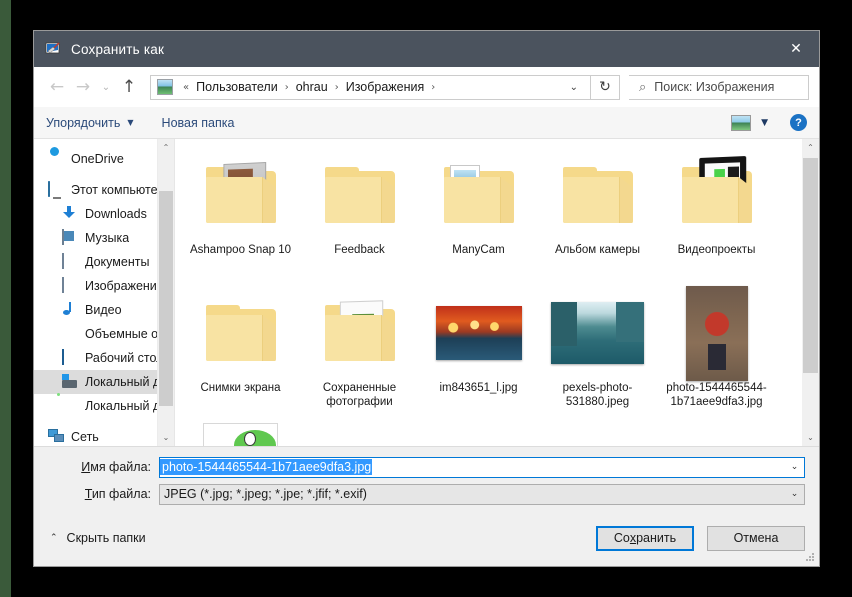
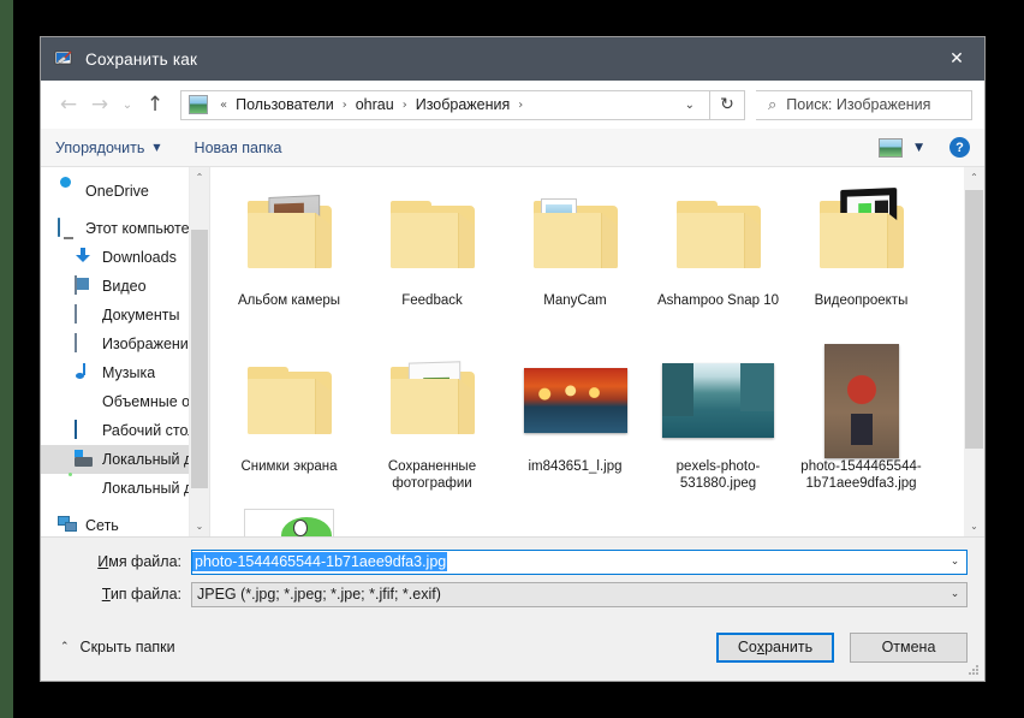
  Сохранить как
  ✕
  ←
  →
  ⌄
  ↑
  «
  Пользователи
  ›
  ohrau
  ›
  Изображения
  ›
  ⌄
  ↻
  ⌕
  Поиск: Изображения
  Упорядочить
  ▼
  Новая папка
  ▼
  ?
  OneDrive
  Этот компьюте
  Downloads
- Музыка
+ Видео
  Документы
  Изображени
- Видео
+ Музыка
  Рабочий сто
  Сеть
  ⌃
  ⌄
- Ashampoo Snap 10
+ Альбом камеры
  Feedback
  ManyCam
- Альбом камеры
+ Ashampoo Snap 10
  Видеопроекты
  Снимки экрана
  Сохраненные фотографии
  im843651_l.jpg
  pexels-photo-531880.jpeg
  photo-1544465544-1b71aee9dfa3.jpg
  ⌃
  ⌄
  Имя файла:
  photo-1544465544-1b71aee9dfa3.jpg
  ⌄
  Тип файла:
  JPEG (*.jpg; *.jpeg; *.jpe; *.jfif; *.exif)
  ⌄
  ⌃
  Скрыть папки
  Со
  х
  ранить
  Отмена
